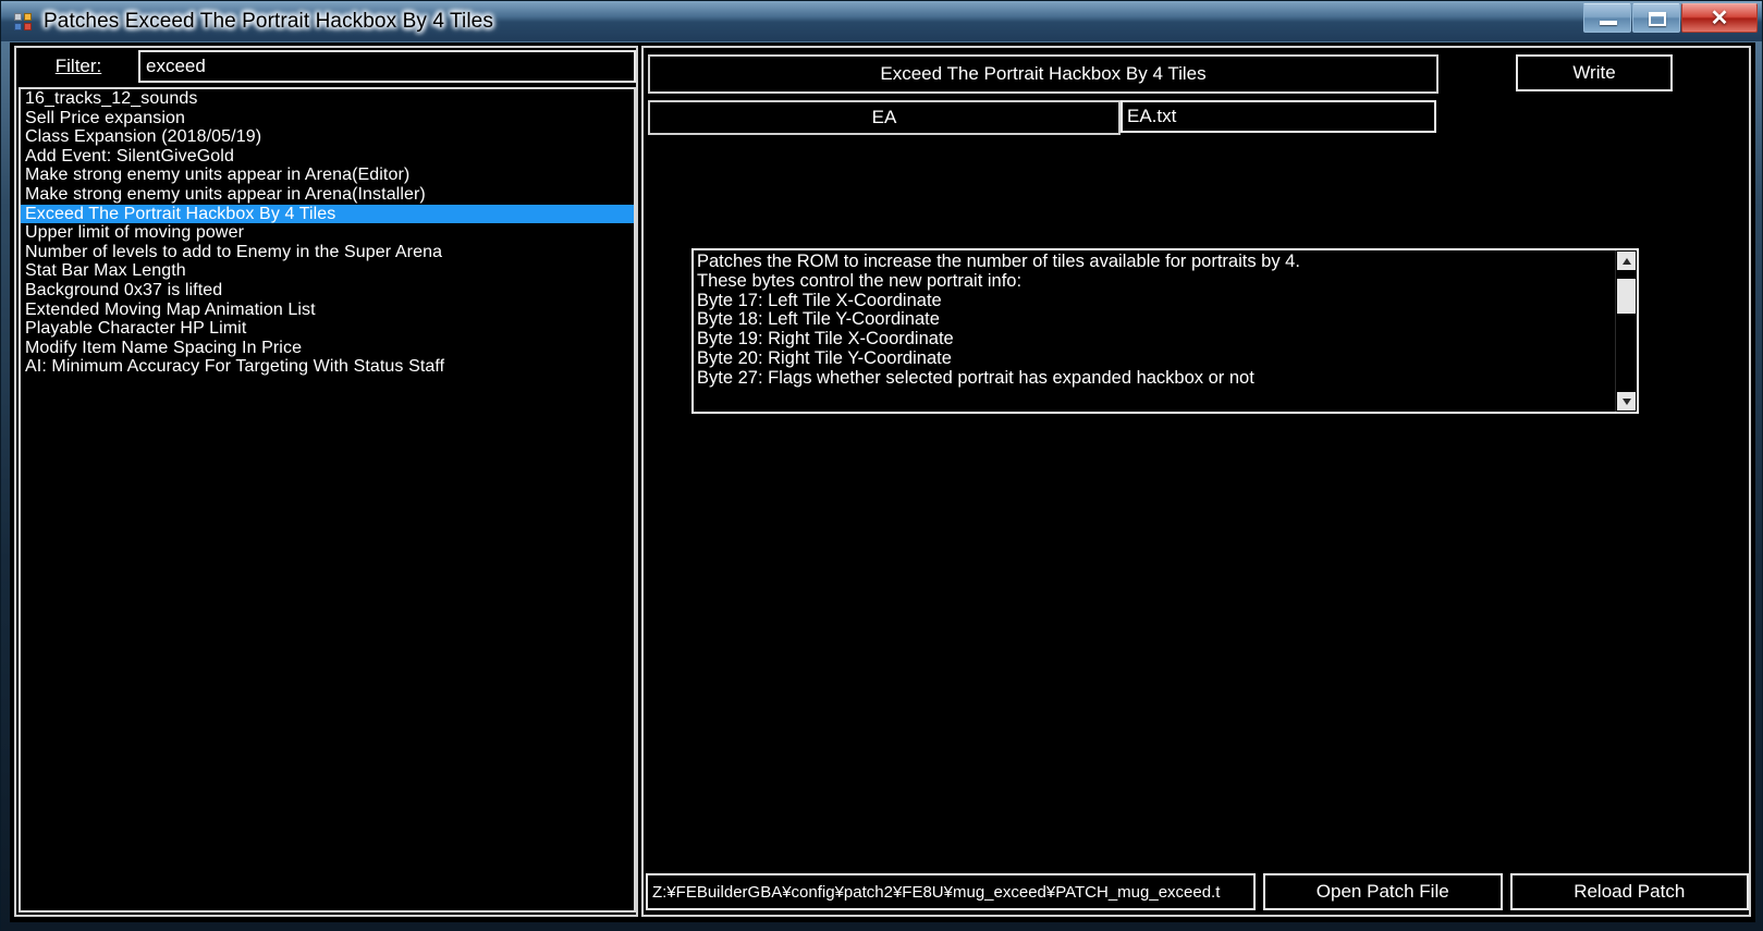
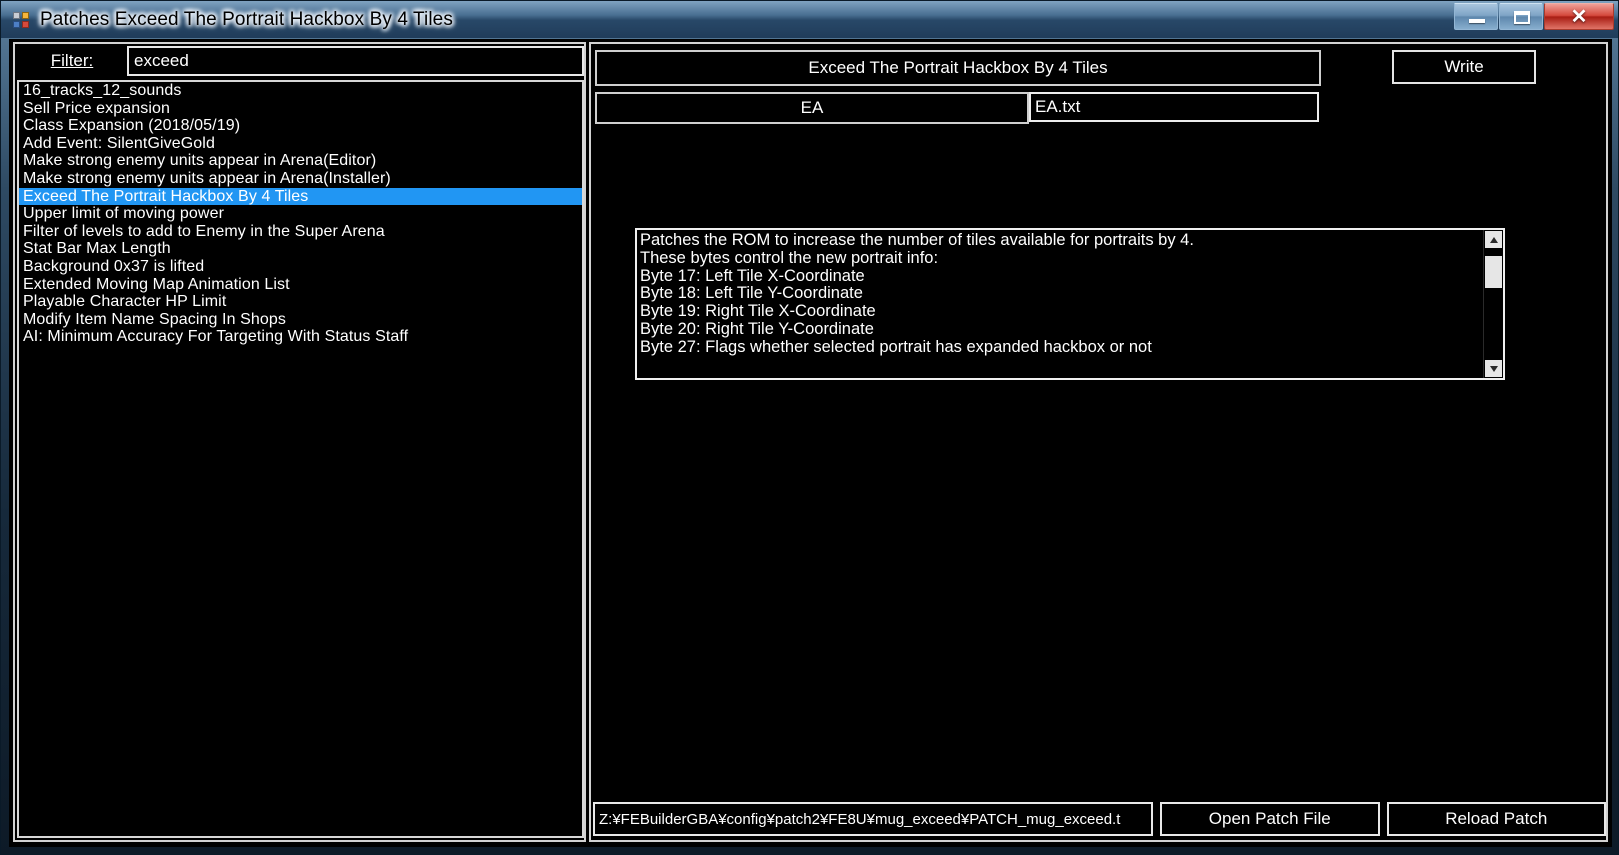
  Patches Exceed The Portrait Hackbox By 4 Tiles
  ✕
  Filter:
  exceed
  16_tracks_12_sounds
  Sell Price expansion
  Class Expansion (2018/05/19)
  Add Event: SilentGiveGold
  Make strong enemy units appear in Arena(Editor)
  Make strong enemy units appear in Arena(Installer)
  Exceed The Portrait Hackbox By 4 Tiles
  Upper limit of moving power
- Number of levels to add to Enemy in the Super Arena
+ Filter of levels to add to Enemy in the Super Arena
  Stat Bar Max Length
  Background 0x37 is lifted
  Extended Moving Map Animation List
  Playable Character HP Limit
- Modify Item Name Spacing In Price
+ Modify Item Name Spacing In Shops
  AI: Minimum Accuracy For Targeting With Status Staff
  Exceed The Portrait Hackbox By 4 Tiles
  Write
  EA
  EA.txt
  Patches the ROM to increase the number of tiles available for portraits by 4.
  These bytes control the new portrait info:
  Byte 17: Left Tile X-Coordinate
  Byte 18: Left Tile Y-Coordinate
  Byte 19: Right Tile X-Coordinate
  Byte 20: Right Tile Y-Coordinate
  Byte 27: Flags whether selected portrait has expanded hackbox or not
  Z:¥FEBuilderGBA¥config¥patch2¥FE8U¥mug_exceed¥PATCH_mug_exceed.t
  Open Patch File
  Reload Patch
